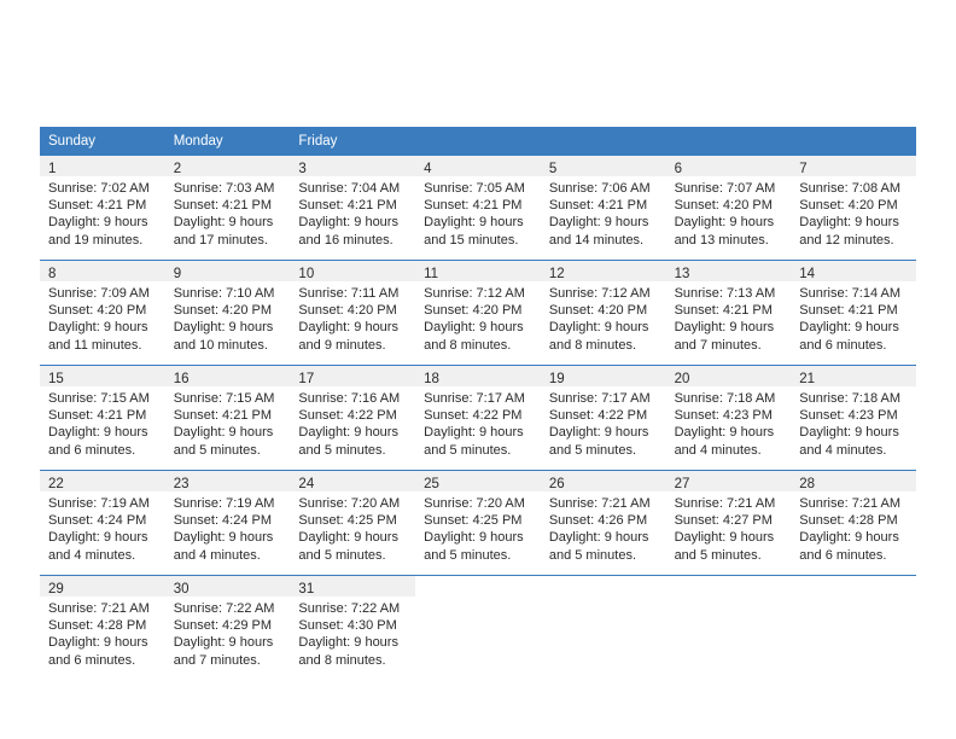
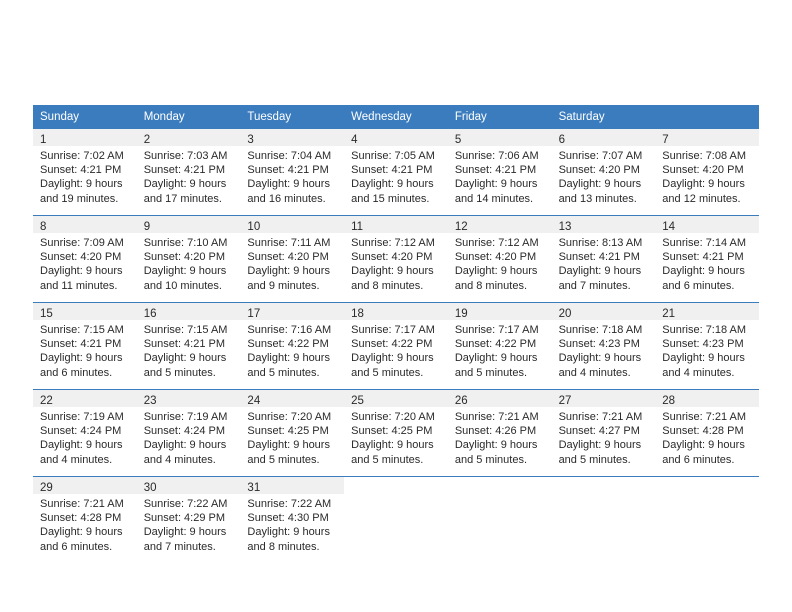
  Sunday
  Monday
+ Tuesday
+ Wednesday
  Friday
+ Saturday
  1
  Sunrise: 7:02 AM
  Sunset: 4:21 PM
  Daylight: 9 hours
  and 19 minutes.
  2
  Sunrise: 7:03 AM
  Sunset: 4:21 PM
  Daylight: 9 hours
  and 17 minutes.
  3
  Sunrise: 7:04 AM
  Sunset: 4:21 PM
  Daylight: 9 hours
  and 16 minutes.
  4
  Sunrise: 7:05 AM
  Sunset: 4:21 PM
  Daylight: 9 hours
  and 15 minutes.
  5
  Sunrise: 7:06 AM
  Sunset: 4:21 PM
  Daylight: 9 hours
  and 14 minutes.
  6
  Sunrise: 7:07 AM
  Sunset: 4:20 PM
  Daylight: 9 hours
  and 13 minutes.
  7
  Sunrise: 7:08 AM
  Sunset: 4:20 PM
  Daylight: 9 hours
  and 12 minutes.
  8
  Sunrise: 7:09 AM
  Sunset: 4:20 PM
  Daylight: 9 hours
  and 11 minutes.
  9
  Sunrise: 7:10 AM
  Sunset: 4:20 PM
  Daylight: 9 hours
  and 10 minutes.
  10
  Sunrise: 7:11 AM
  Sunset: 4:20 PM
  Daylight: 9 hours
  and 9 minutes.
  11
  Sunrise: 7:12 AM
  Sunset: 4:20 PM
  Daylight: 9 hours
  and 8 minutes.
  12
  Sunrise: 7:12 AM
  Sunset: 4:20 PM
  Daylight: 9 hours
  and 8 minutes.
  13
- Sunrise: 7:13 AM
+ Sunrise: 8:13 AM
  Sunset: 4:21 PM
  Daylight: 9 hours
  and 7 minutes.
  14
  Sunrise: 7:14 AM
  Sunset: 4:21 PM
  Daylight: 9 hours
  and 6 minutes.
  15
  Sunrise: 7:15 AM
  Sunset: 4:21 PM
  Daylight: 9 hours
  and 6 minutes.
  16
  Sunrise: 7:15 AM
  Sunset: 4:21 PM
  Daylight: 9 hours
  and 5 minutes.
  17
  Sunrise: 7:16 AM
  Sunset: 4:22 PM
  Daylight: 9 hours
  and 5 minutes.
  18
  Sunrise: 7:17 AM
  Sunset: 4:22 PM
  Daylight: 9 hours
  and 5 minutes.
  19
  Sunrise: 7:17 AM
  Sunset: 4:22 PM
  Daylight: 9 hours
  and 5 minutes.
  20
  Sunrise: 7:18 AM
  Sunset: 4:23 PM
  Daylight: 9 hours
  and 4 minutes.
  21
  Sunrise: 7:18 AM
  Sunset: 4:23 PM
  Daylight: 9 hours
  and 4 minutes.
  22
  Sunrise: 7:19 AM
  Sunset: 4:24 PM
  Daylight: 9 hours
  and 4 minutes.
  23
  Sunrise: 7:19 AM
  Sunset: 4:24 PM
  Daylight: 9 hours
  and 4 minutes.
  24
  Sunrise: 7:20 AM
  Sunset: 4:25 PM
  Daylight: 9 hours
  and 5 minutes.
  25
  Sunrise: 7:20 AM
  Sunset: 4:25 PM
  Daylight: 9 hours
  and 5 minutes.
  26
  Sunrise: 7:21 AM
  Sunset: 4:26 PM
  Daylight: 9 hours
  and 5 minutes.
  27
  Sunrise: 7:21 AM
  Sunset: 4:27 PM
  Daylight: 9 hours
  and 5 minutes.
  28
  Sunrise: 7:21 AM
  Sunset: 4:28 PM
  Daylight: 9 hours
  and 6 minutes.
  29
  Sunrise: 7:21 AM
  Sunset: 4:28 PM
  Daylight: 9 hours
  and 6 minutes.
  30
  Sunrise: 7:22 AM
  Sunset: 4:29 PM
  Daylight: 9 hours
  and 7 minutes.
  31
  Sunrise: 7:22 AM
  Sunset: 4:30 PM
  Daylight: 9 hours
  and 8 minutes.
